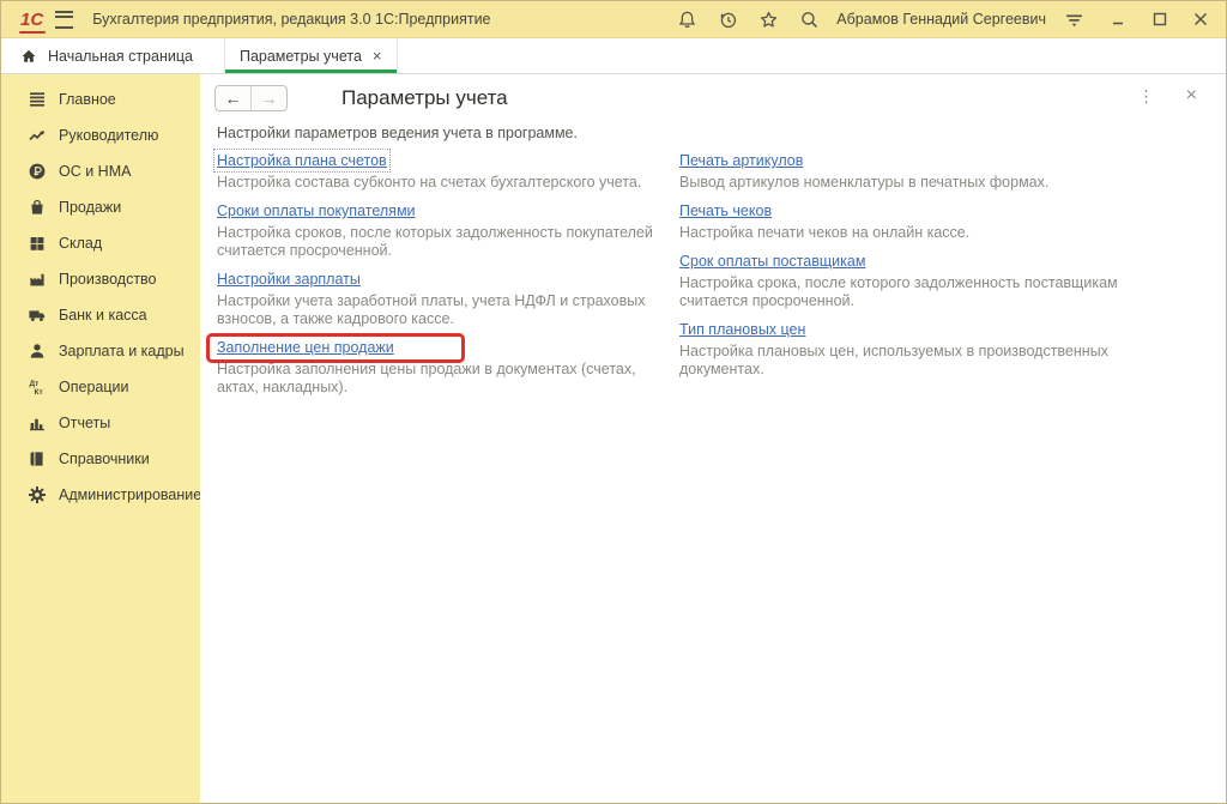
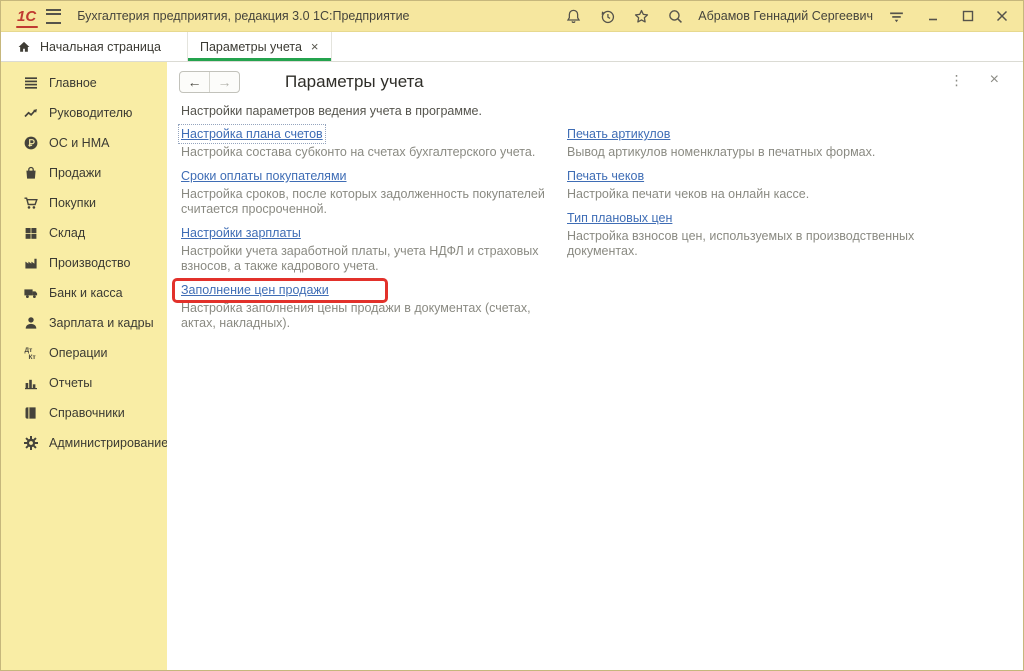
  1С
  Бухгалтерия предприятия, редакция 3.0 1С:Предприятие
  Абрамов Геннадий Сергеевич
  Начальная страница
  Параметры учета
  ×
  Главное
  Руководителю
  ОС и НМА
  Продажи
+ Покупки
  Склад
  Производство
  Банк и касса
  Зарплата и кадры
  Операции
  Отчеты
  Справочники
  Администрирование
  ←
  →
  Параметры учета
  ⋮
  ×
  Настройки параметров ведения учета в программе.
  Настройка плана счетов
  Настройка состава субконто на счетах бухгалтерского учета.
  Сроки оплаты покупателями
  Настройка сроков, после которых задолженность покупателей считается просроченной.
  Настройки зарплаты
- Настройки учета заработной платы, учета НДФЛ и страховых взносов, а также кадрового кассе.
+ Настройки учета заработной платы, учета НДФЛ и страховых взносов, а также кадрового учета.
  Заполнение цен продажи
  Настройка заполнения цены продажи в документах (счетах, актах, накладных).
  Печать артикулов
  Вывод артикулов номенклатуры в печатных формах.
  Печать чеков
  Настройка печати чеков на онлайн кассе.
- Срок оплаты поставщикам
- Настройка срока, после которого задолженность поставщикам считается просроченной.
  Тип плановых цен
- Настройка плановых цен, используемых в производственных документах.
+ Настройка взносов цен, используемых в производственных документах.
